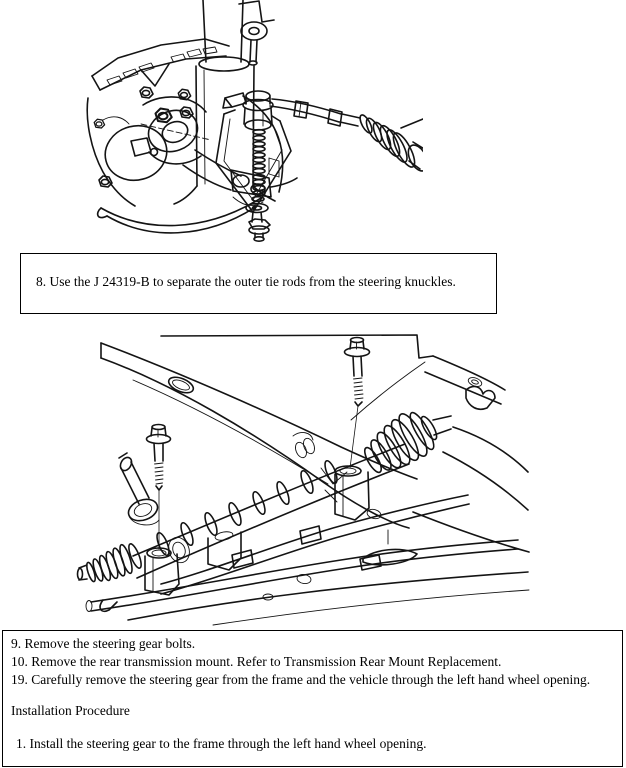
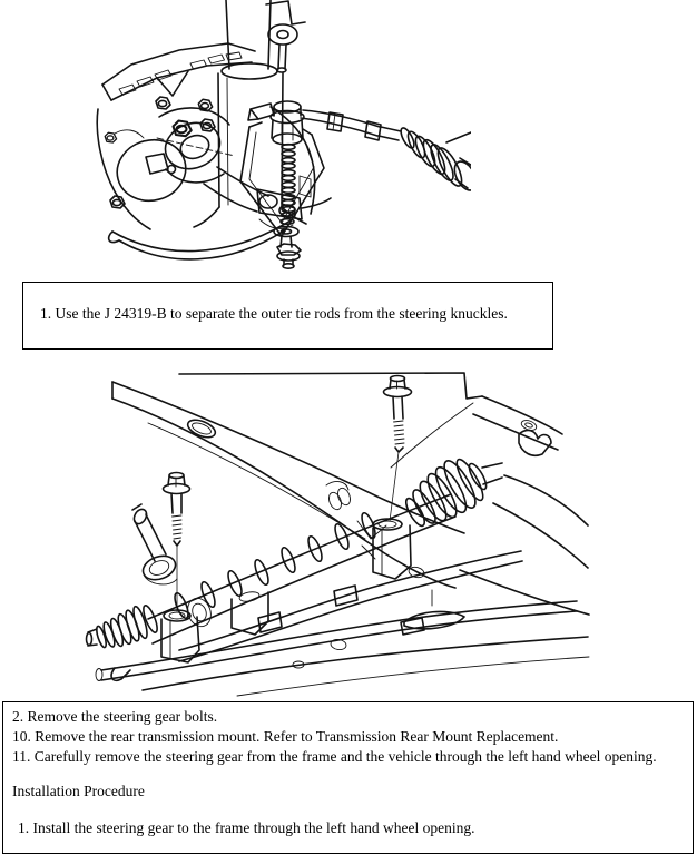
- 8. Use the J 24319-B to separate the outer tie rods from the steering knuckles.
+ 1. Use the J 24319-B to separate the outer tie rods from the steering knuckles.
- 9. Remove the steering gear bolts.
+ 2. Remove the steering gear bolts.
  10. Remove the rear transmission mount. Refer to Transmission Rear Mount Replacement.
- 19. Carefully remove the steering gear from the frame and the vehicle through the left hand wheel opening.
+ 11. Carefully remove the steering gear from the frame and the vehicle through the left hand wheel opening.
  Installation Procedure
  1. Install the steering gear to the frame through the left hand wheel opening.
